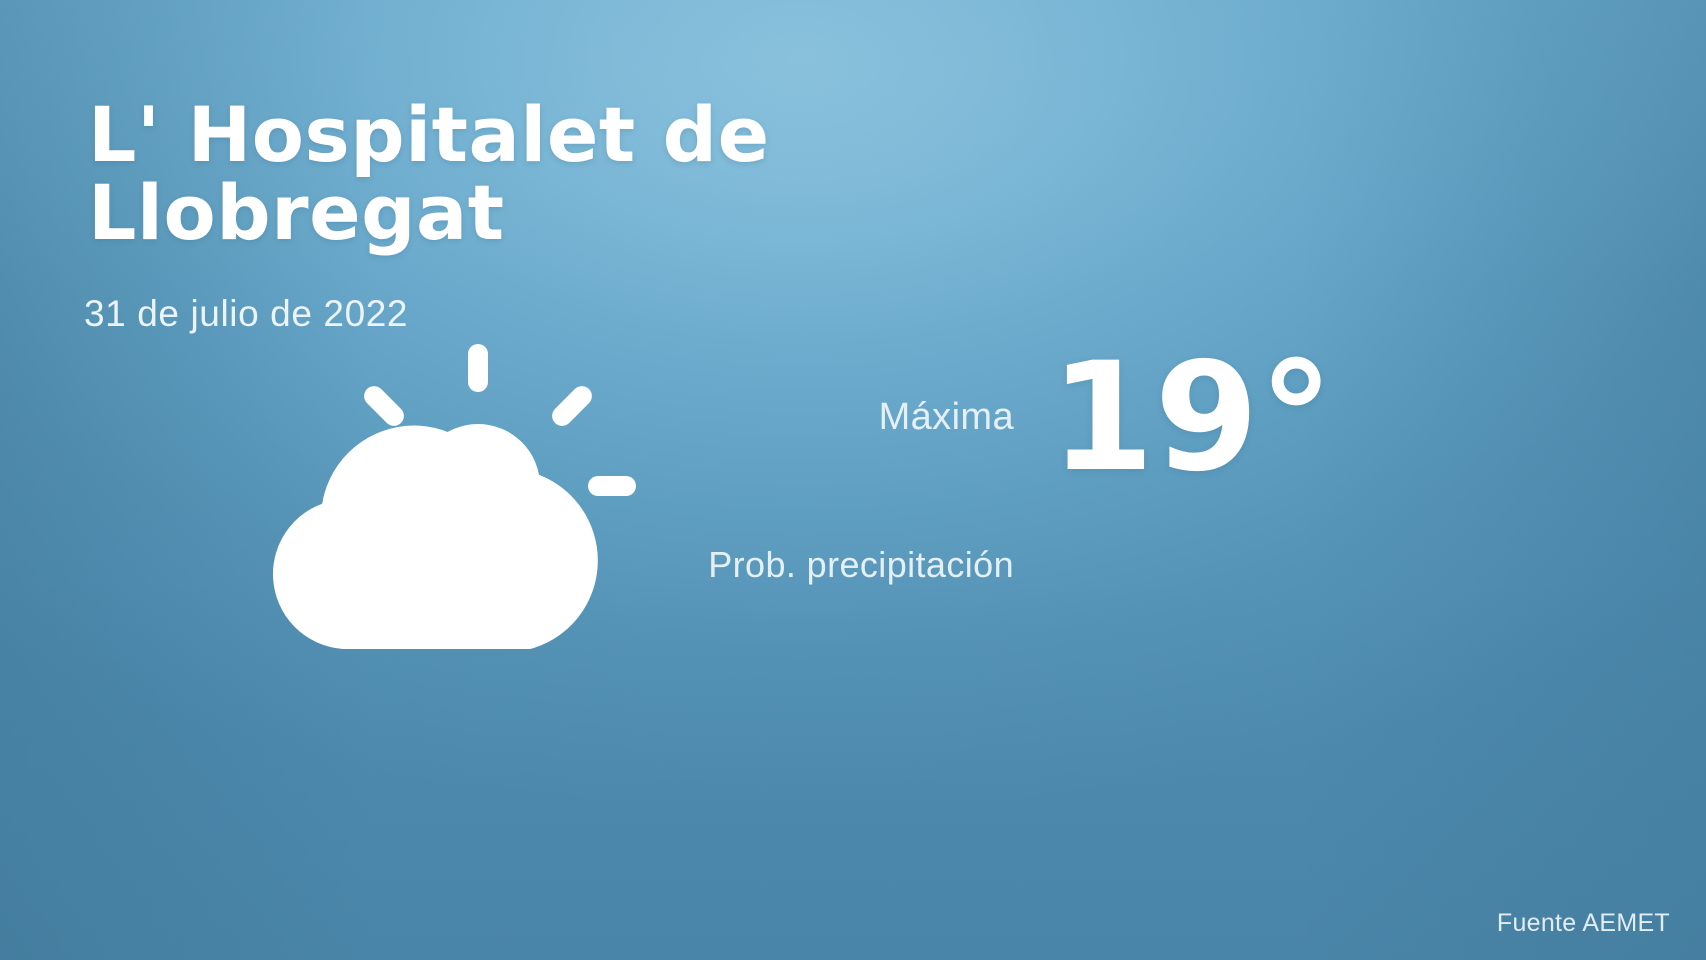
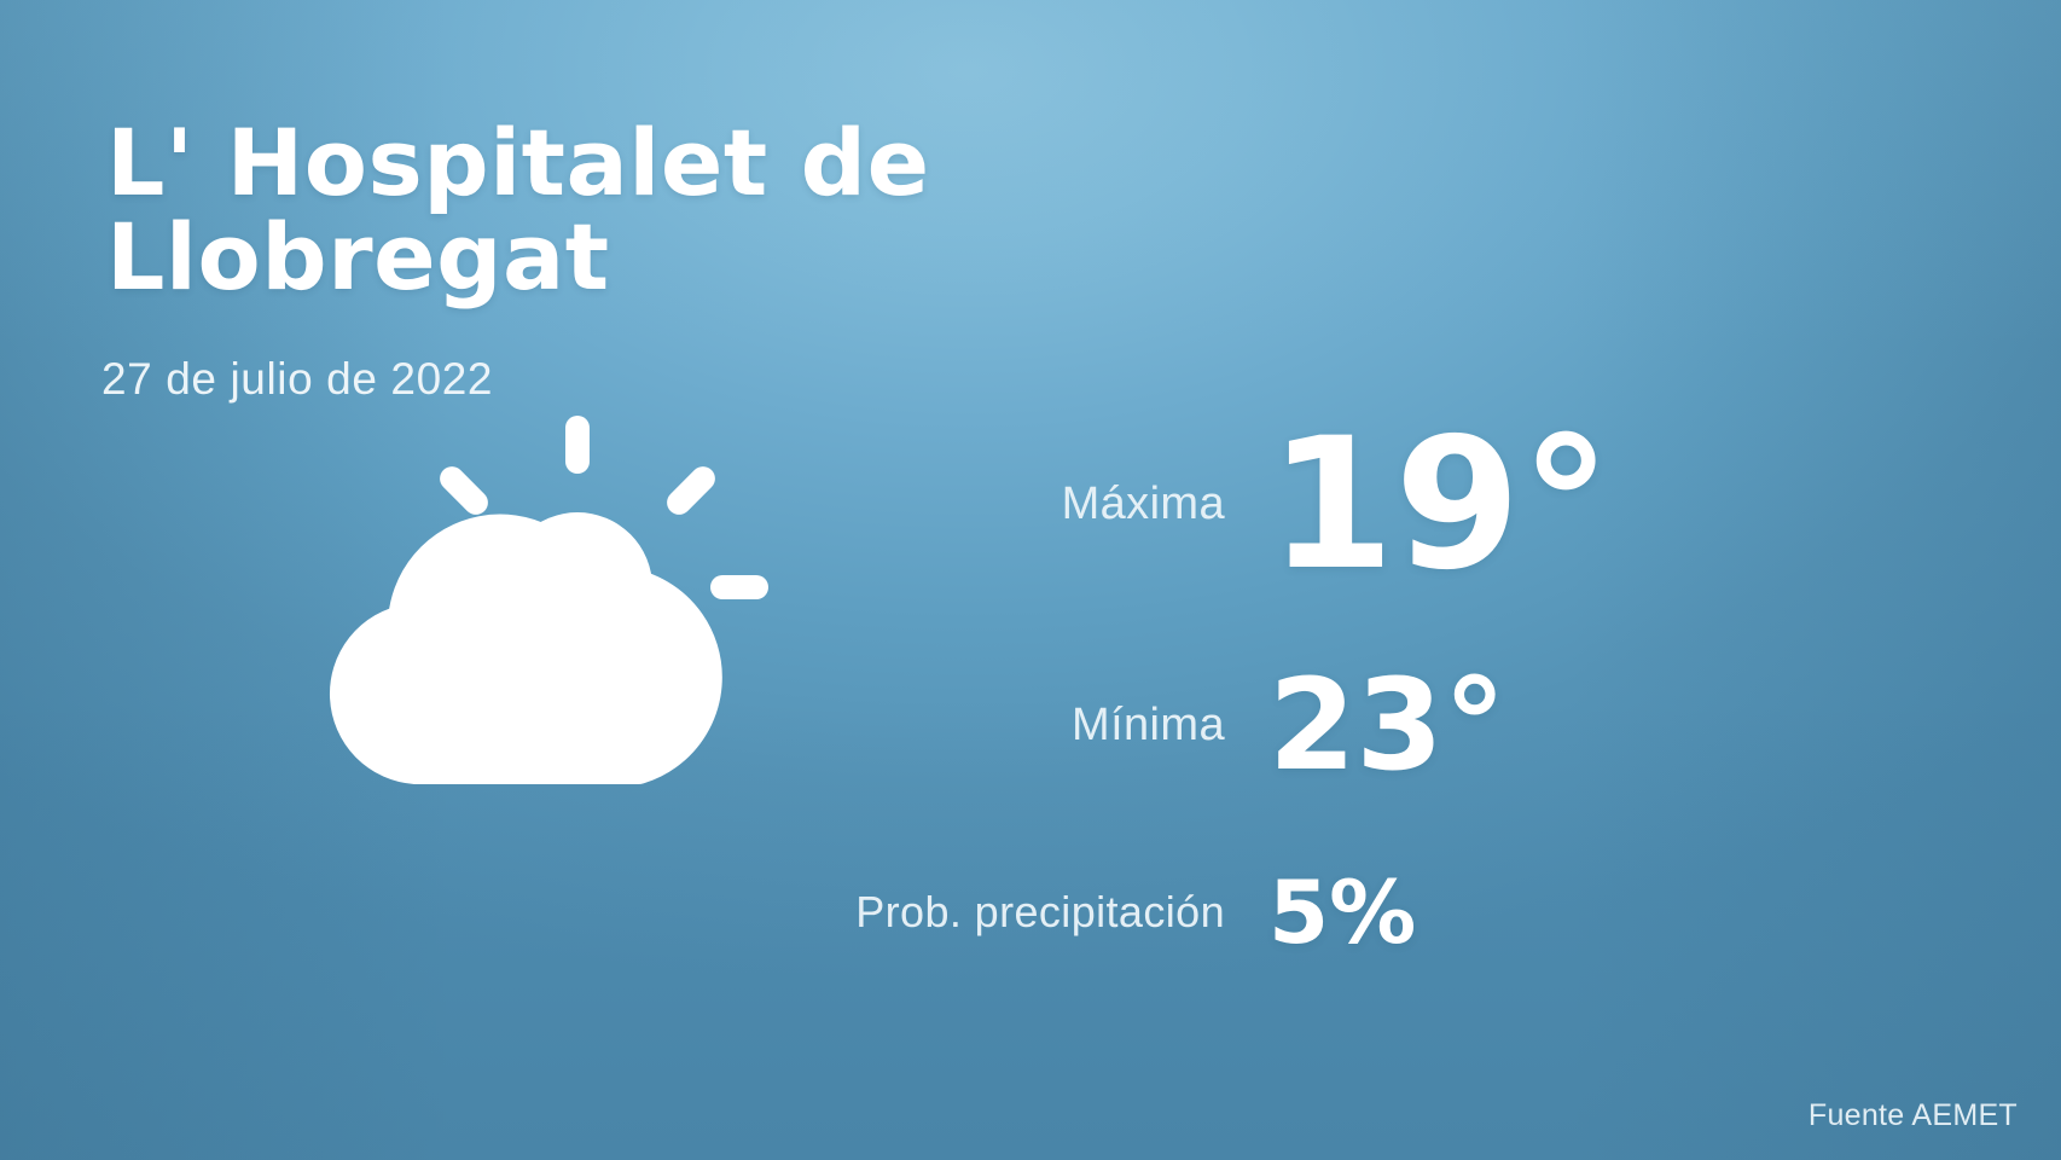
  L' Hospitalet de Llobregat
- 31 de julio de 2022
+ 27 de julio de 2022
  Máxima
  19°
+ Mínima
+ 23°
  Prob. precipitación
+ 5%
  Fuente AEMET
